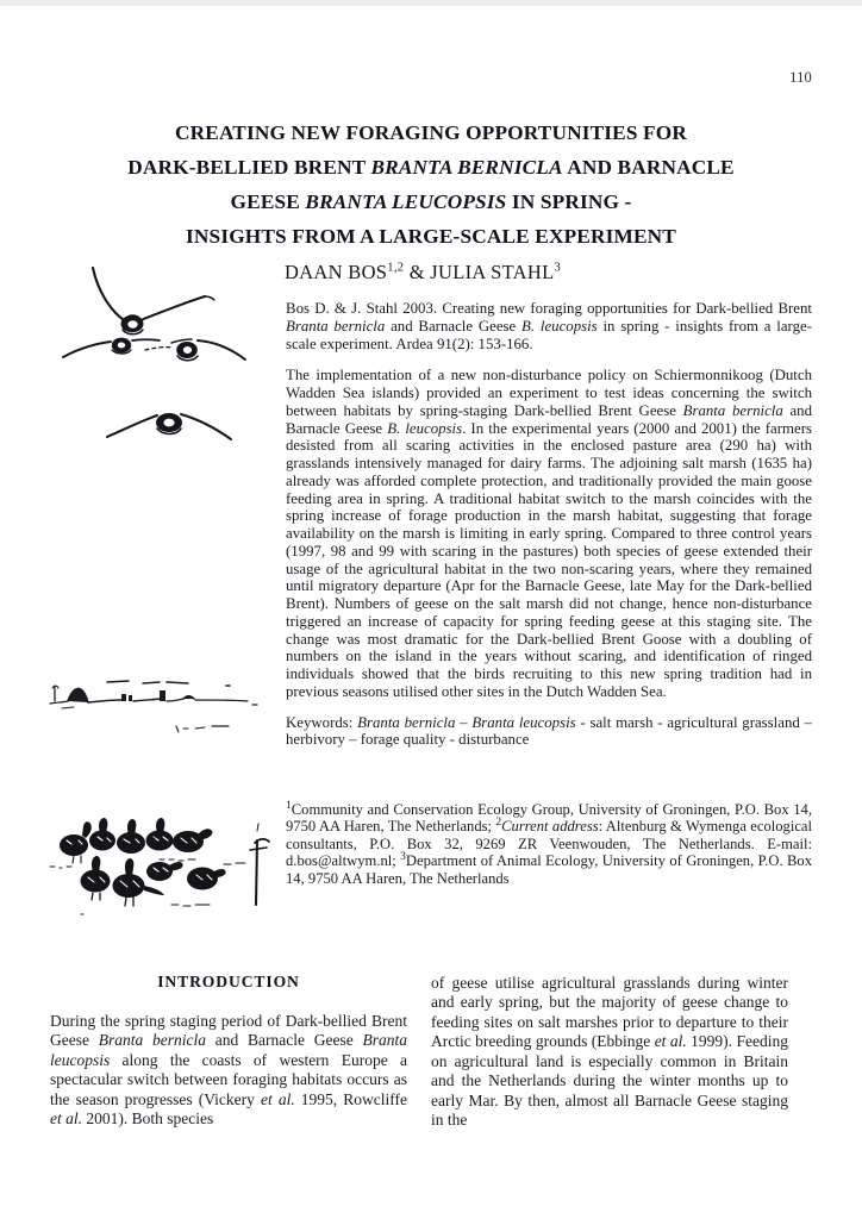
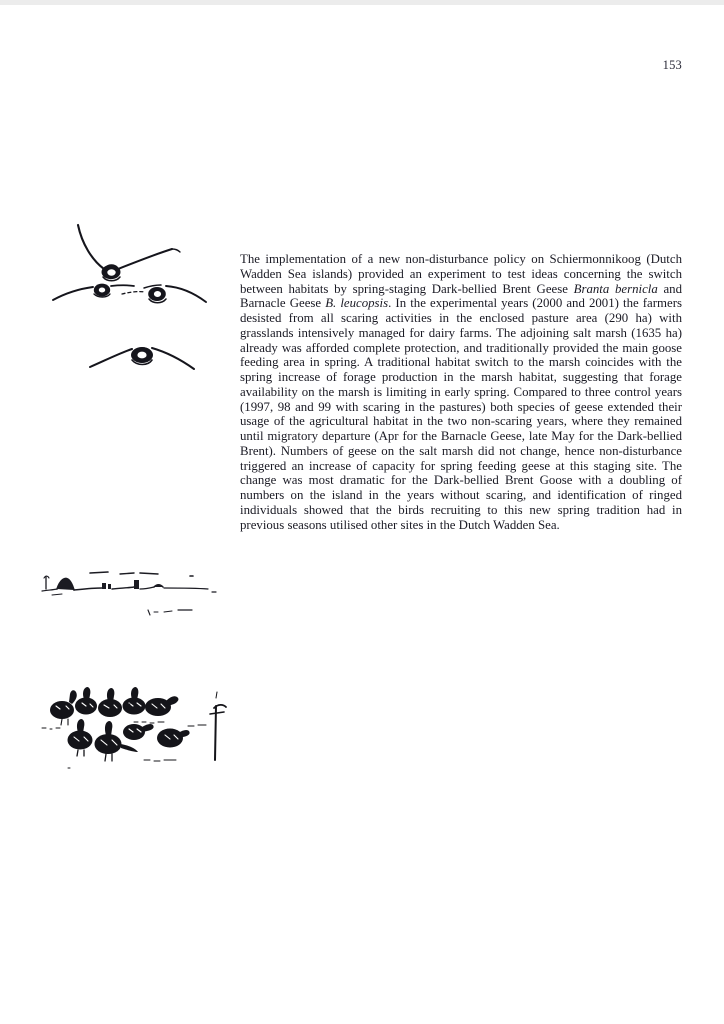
- 110
+ 153
- CREATING NEW FORAGING OPPORTUNITIES FOR
- DARK-BELLIED BRENT BRANTA BERNICLA AND BARNACLE
- GEESE BRANTA LEUCOPSIS IN SPRING -
- INSIGHTS FROM A LARGE-SCALE EXPERIMENT
- DAAN BOS1,2 & JULIA STAHL3
- Bos D. & J. Stahl 2003. Creating new foraging opportunities for Dark-bellied Brent Branta bernicla and Barnacle Geese B. leucopsis in spring - insights from a large-scale experiment. Ardea 91(2): 153-166.
  The implementation of a new non-disturbance policy on Schiermonnikoog (Dutch Wadden Sea islands) provided an experiment to test ideas concerning the switch between habitats by spring-staging Dark-bellied Brent Geese Branta bernicla and Barnacle Geese B. leucopsis. In the experimental years (2000 and 2001) the farmers desisted from all scaring activities in the enclosed pasture area (290 ha) with grasslands intensively managed for dairy farms. The adjoining salt marsh (1635 ha) already was afforded complete protection, and traditionally provided the main goose feeding area in spring. A traditional habitat switch to the marsh coincides with the spring increase of forage production in the marsh habitat, suggesting that forage availability on the marsh is limiting in early spring. Compared to three control years (1997, 98 and 99 with scaring in the pastures) both species of geese extended their usage of the agricultural habitat in the two non-scaring years, where they remained until migratory departure (Apr for the Barnacle Geese, late May for the Dark-bellied Brent). Numbers of geese on the salt marsh did not change, hence non-disturbance triggered an increase of capacity for spring feeding geese at this staging site. The change was most dramatic for the Dark-bellied Brent Goose with a doubling of numbers on the island in the years without scaring, and identification of ringed individuals showed that the birds recruiting to this new spring tradition had in previous seasons utilised other sites in the Dutch Wadden Sea.
- Keywords: Branta bernicla – Branta leucopsis - salt marsh - agricultural grassland – herbivory – forage quality - disturbance
- 1Community and Conservation Ecology Group, University of Groningen, P.O. Box 14, 9750 AA Haren, The Netherlands; 2Current address: Altenburg & Wymenga ecological consultants, P.O. Box 32, 9269 ZR Veenwouden, The Netherlands. E-mail: d.bos@altwym.nl; 3Department of Animal Ecology, University of Groningen, P.O. Box 14, 9750 AA Haren, The Netherlands
- INTRODUCTION
- During the spring staging period of Dark-bellied Brent Geese Branta bernicla and Barnacle Geese Branta leucopsis along the coasts of western Europe a spectacular switch between foraging habitats occurs as the season progresses (Vickery et al. 1995, Rowcliffe et al. 2001). Both species
- of geese utilise agricultural grasslands during winter and early spring, but the majority of geese change to feeding sites on salt marshes prior to departure to their Arctic breeding grounds (Ebbinge et al. 1999). Feeding on agricultural land is especially common in Britain and the Netherlands during the winter months up to early Mar. By then, almost all Barnacle Geese staging in the
